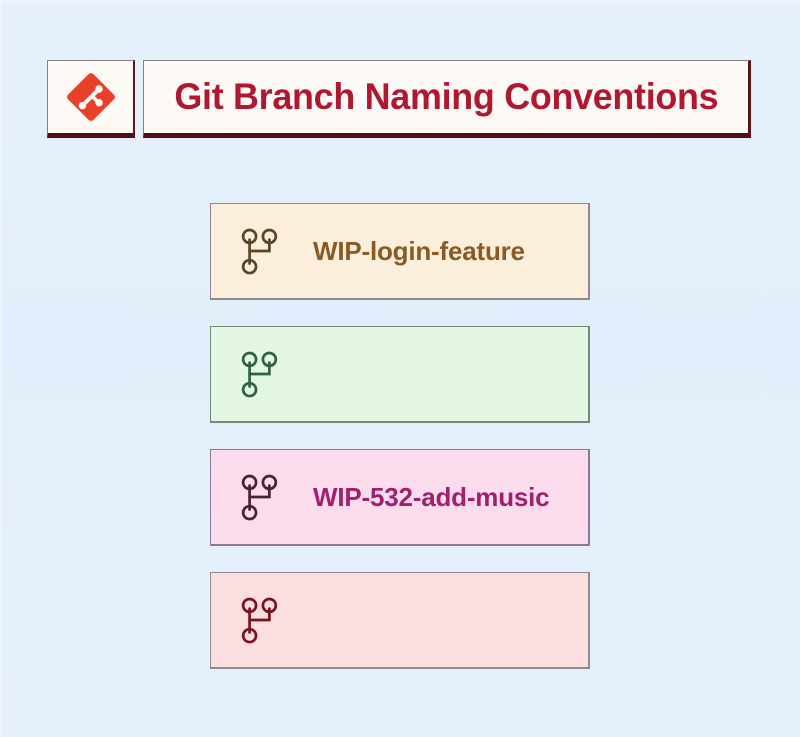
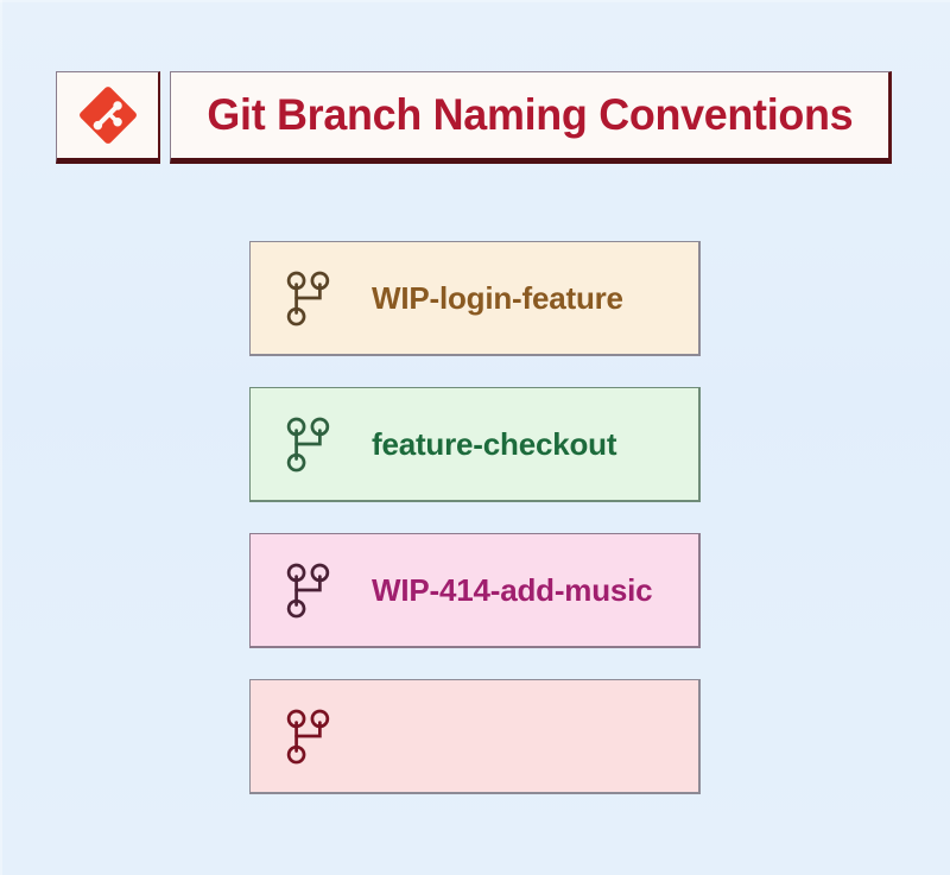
  Git Branch Naming Conventions
  WIP-login-feature
+ feature-checkout
- WIP-532-add-music
+ WIP-414-add-music
